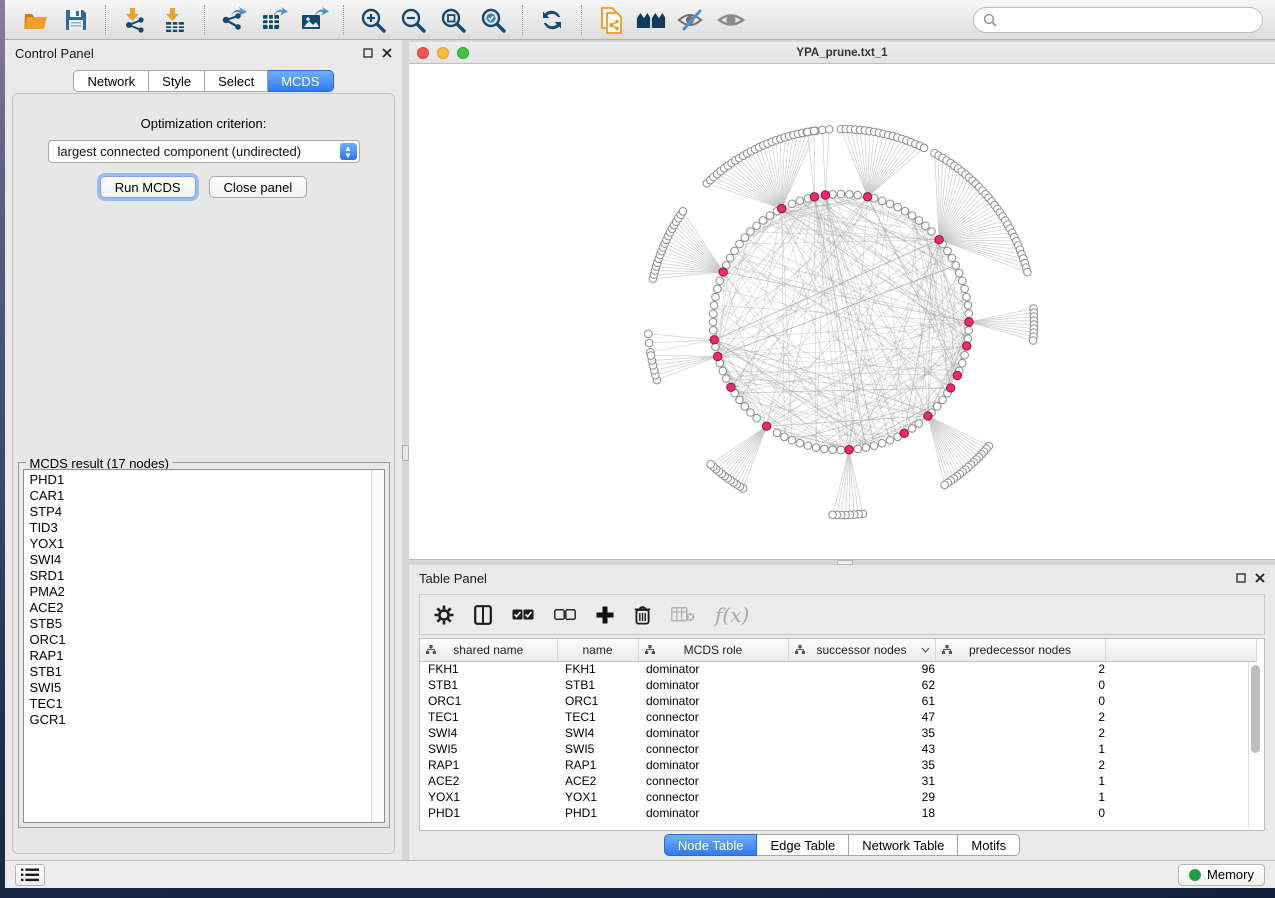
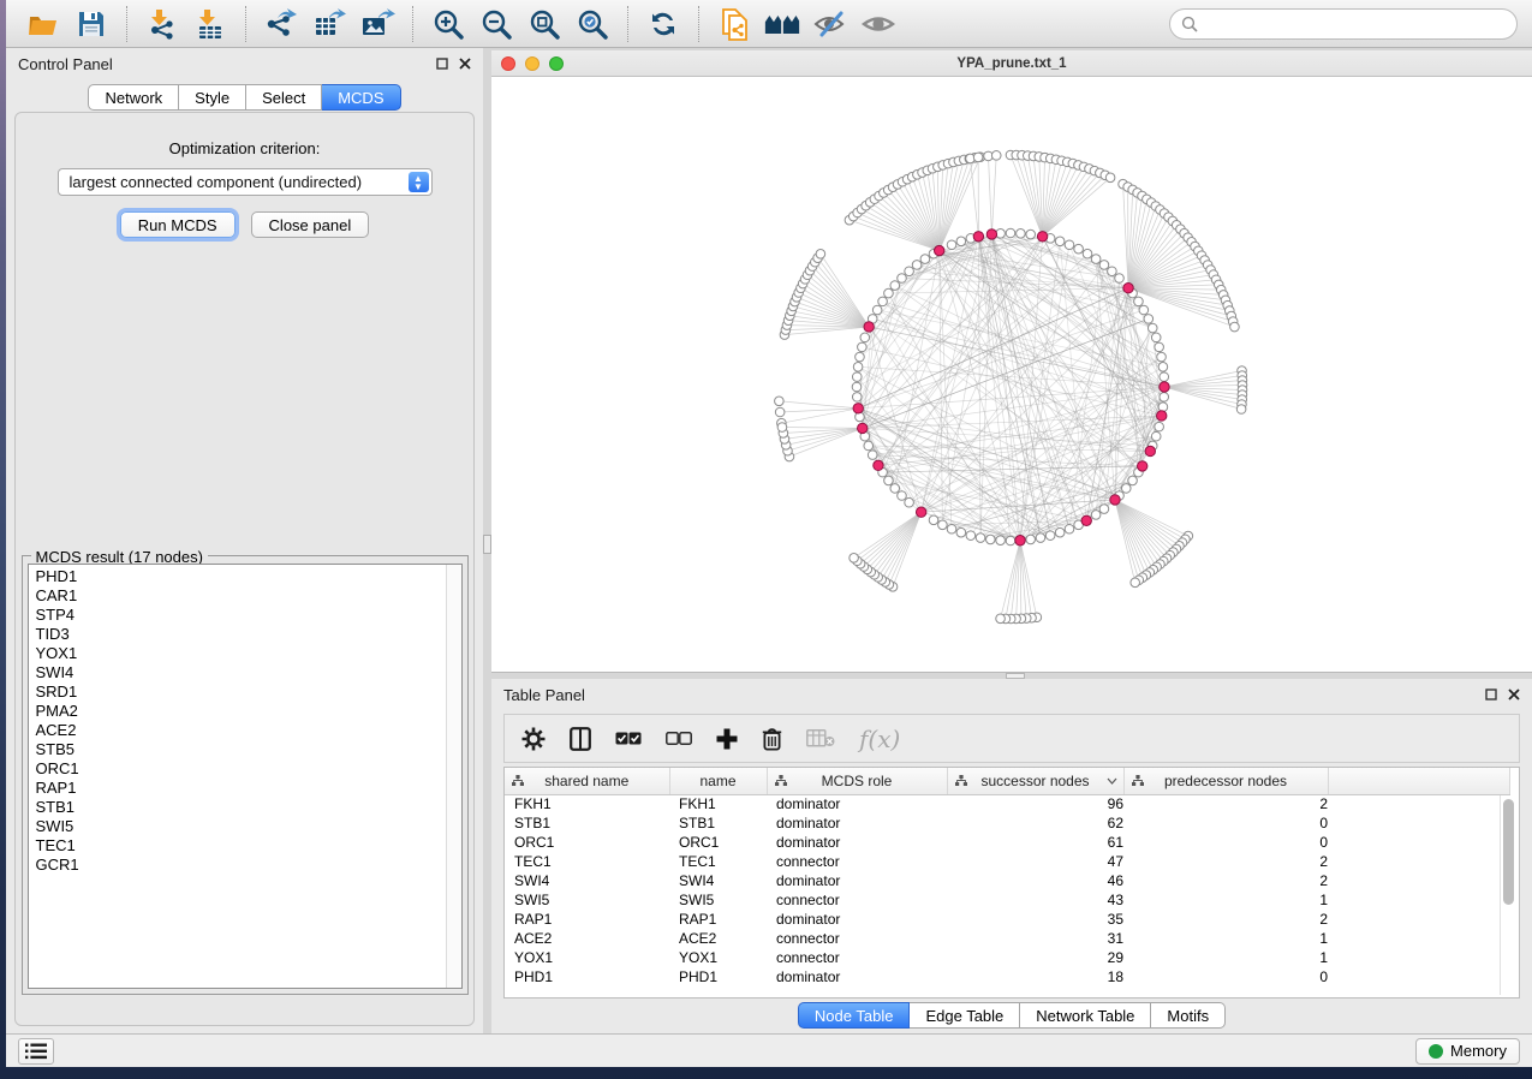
  Control Panel
  Network
  Style
  Select
  MCDS
  Optimization criterion:
  largest connected component (undirected)
  ▲
  ▼
  Run MCDS
  Close panel
  MCDS result (17 nodes)
  PHD1
  CAR1
  STP4
  TID3
  YOX1
  SWI4
  SRD1
  PMA2
  ACE2
  STB5
  ORC1
  RAP1
  STB1
  SWI5
  TEC1
  GCR1
  YPA_prune.txt_1
  Table Panel
  f(x)
  shared name	name	MCDS role	successor nodes	predecessor nodes
  FKH1	FKH1	dominator	96	2
  STB1	STB1	dominator	62	0
  ORC1	ORC1	dominator	61	0
  TEC1	TEC1	connector	47	2
- SWI4	SWI4	dominator	35	2
+ SWI4	SWI4	dominator	46	2
  SWI5	SWI5	connector	43	1
  RAP1	RAP1	dominator	35	2
  ACE2	ACE2	connector	31	1
  YOX1	YOX1	connector	29	1
  PHD1	PHD1	dominator	18	0
  Node Table
  Edge Table
  Network Table
  Motifs
  Memory
